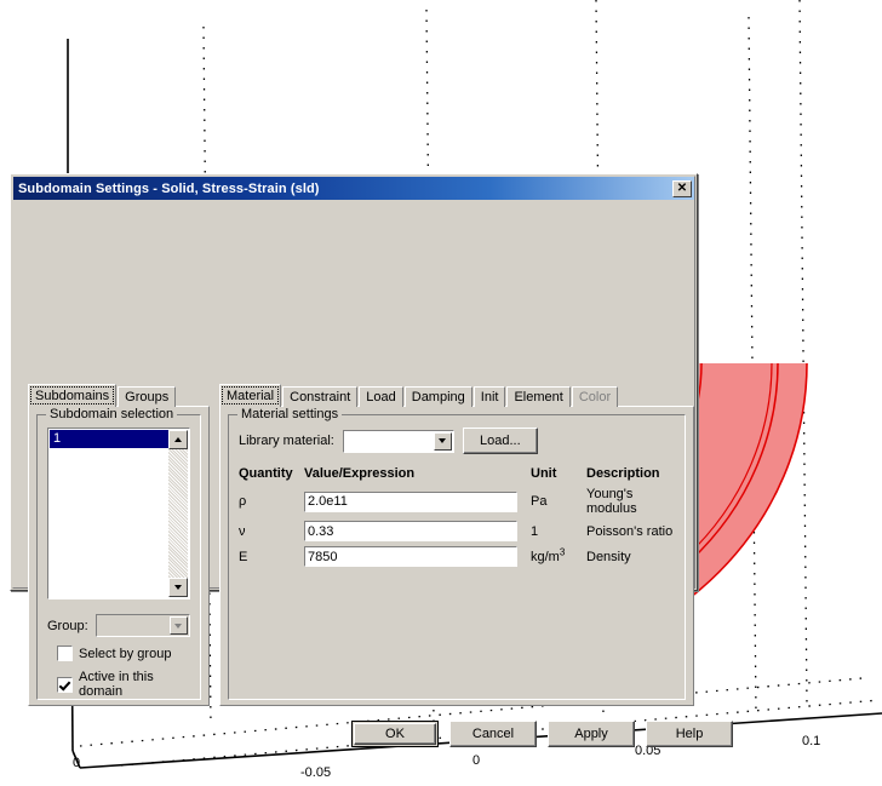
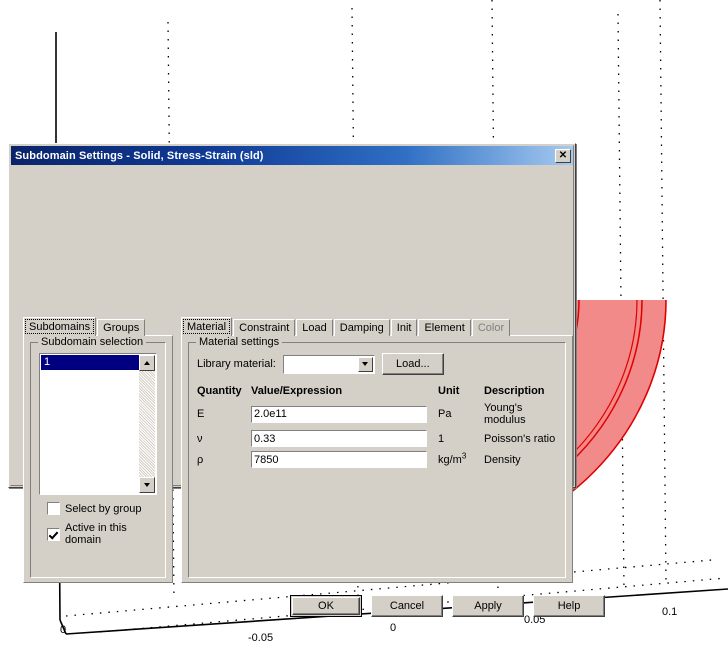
  0
  -0.05
  0
  0.05
  0.1
  Subdomain Settings - Solid, Stress-Strain (sld)
  ✕
  Subdomains
  Groups
  Subdomain selection
  1
- Group:
  Select by group
  Active in this domain
  Material
  Constraint
  Load
  Damping
  Init
  Element
  Color
  Material settings
  Library material:
  Load...
  Quantity	Value/Expression	Unit	Description
- ρ	2.0e11	Pa	Young's modulus
+ E	2.0e11	Pa	Young's modulus
  ν	0.33	1	Poisson's ratio
- E	7850	kg/m3	Density
+ ρ	7850	kg/m3	Density
  OK
  Cancel
  Apply
  Help
